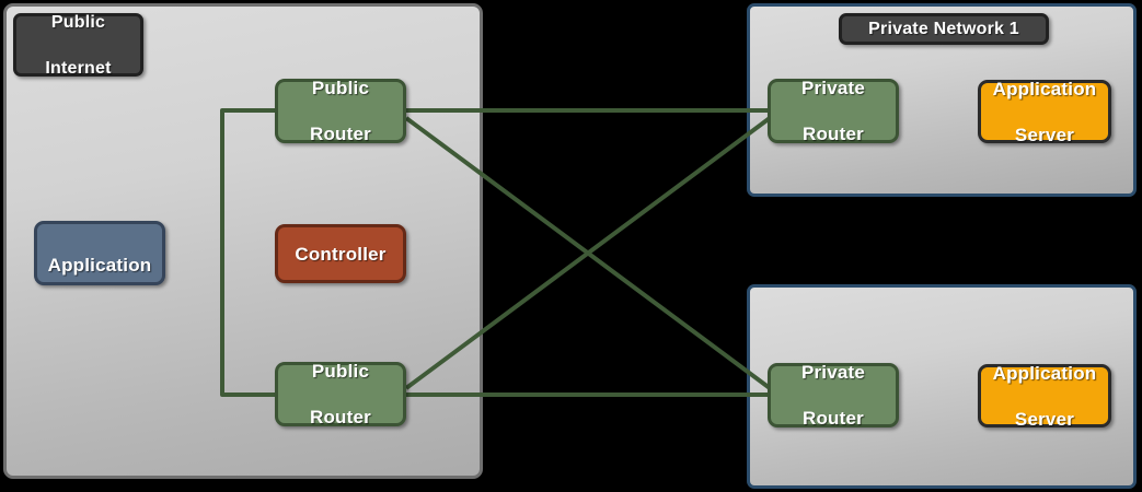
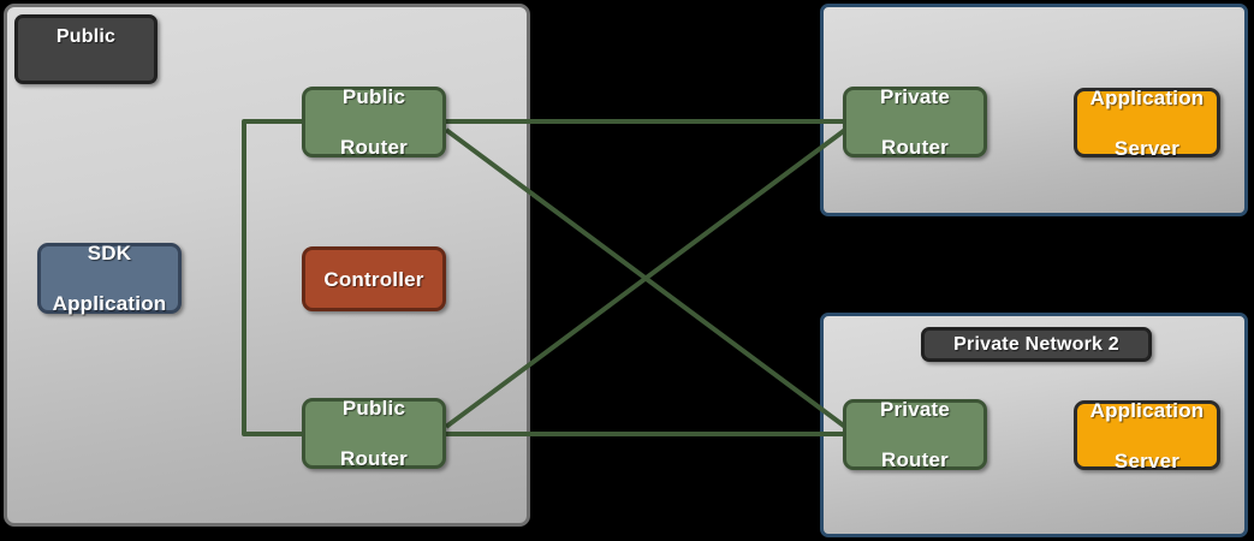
  Public
- Internet
  Public
  Router
  Controller
+ SDK
  Application
  Public
  Router
- Private Network 1
  Private
  Router
  Application
  Server
+ Private Network 2
  Private
  Router
  Application
  Server
